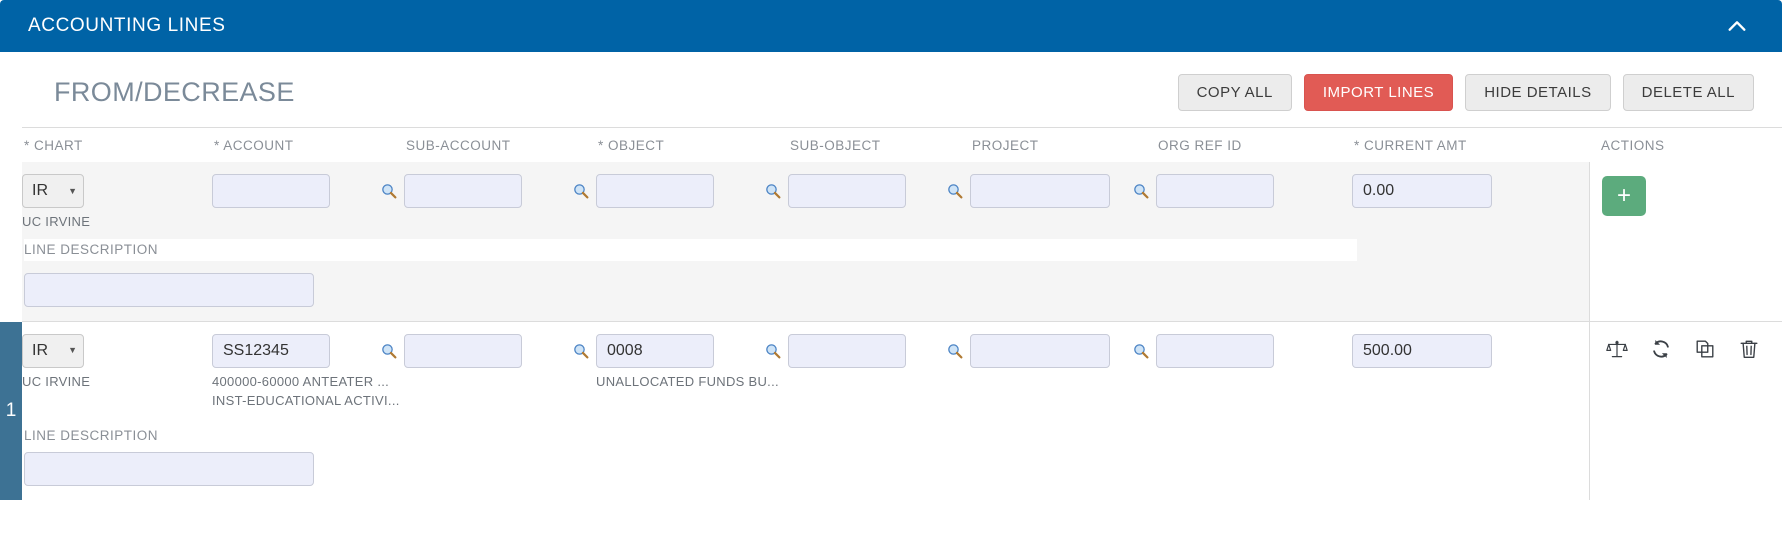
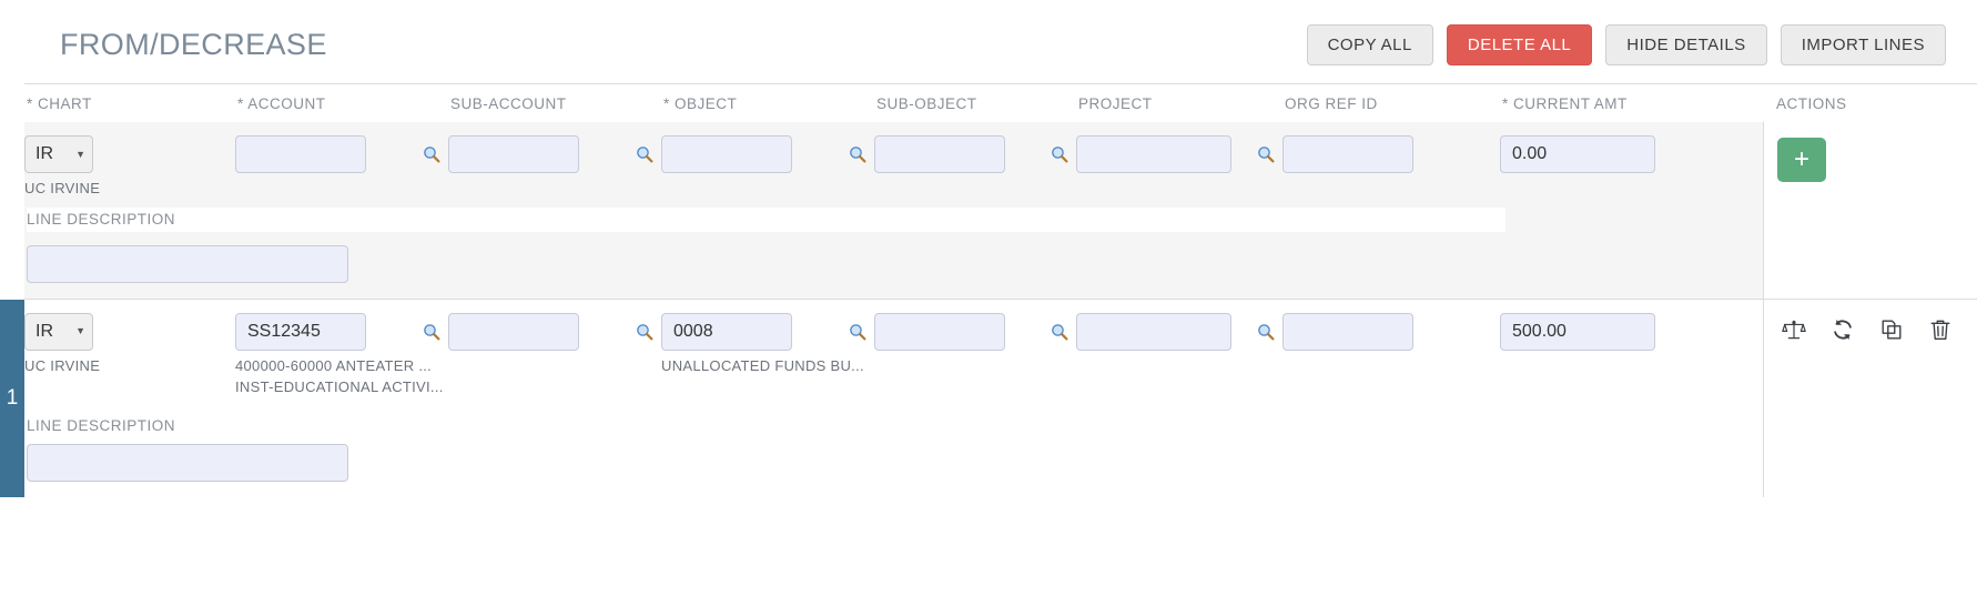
- ACCOUNTING LINES
  FROM/DECREASE
  COPY ALL
- IMPORT LINES
+ DELETE ALL
  HIDE DETAILS
- DELETE ALL
+ IMPORT LINES
  * CHART
  * ACCOUNT
  SUB-ACCOUNT
  * OBJECT
  SUB-OBJECT
  PROJECT
  ORG REF ID
  * CURRENT AMT
  ACTIONS
  IR
  ▼
  UC IRVINE
  0.00
  LINE DESCRIPTION
  +
  1
  IR
  ▼
  UC IRVINE
  SS12345
  400000-60000 ANTEATER ...
  INST-EDUCATIONAL ACTIVI...
  0008
  UNALLOCATED FUNDS BU...
  500.00
  LINE DESCRIPTION
